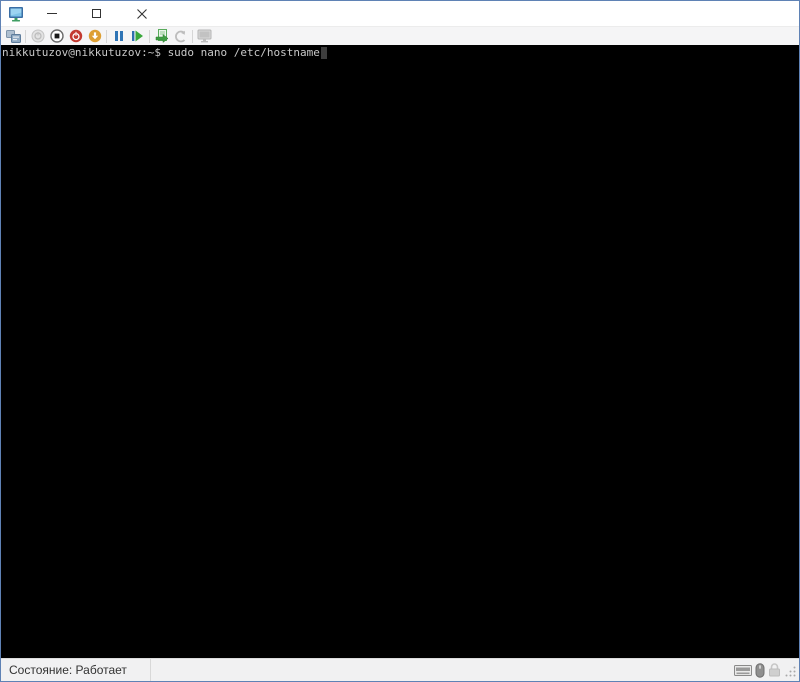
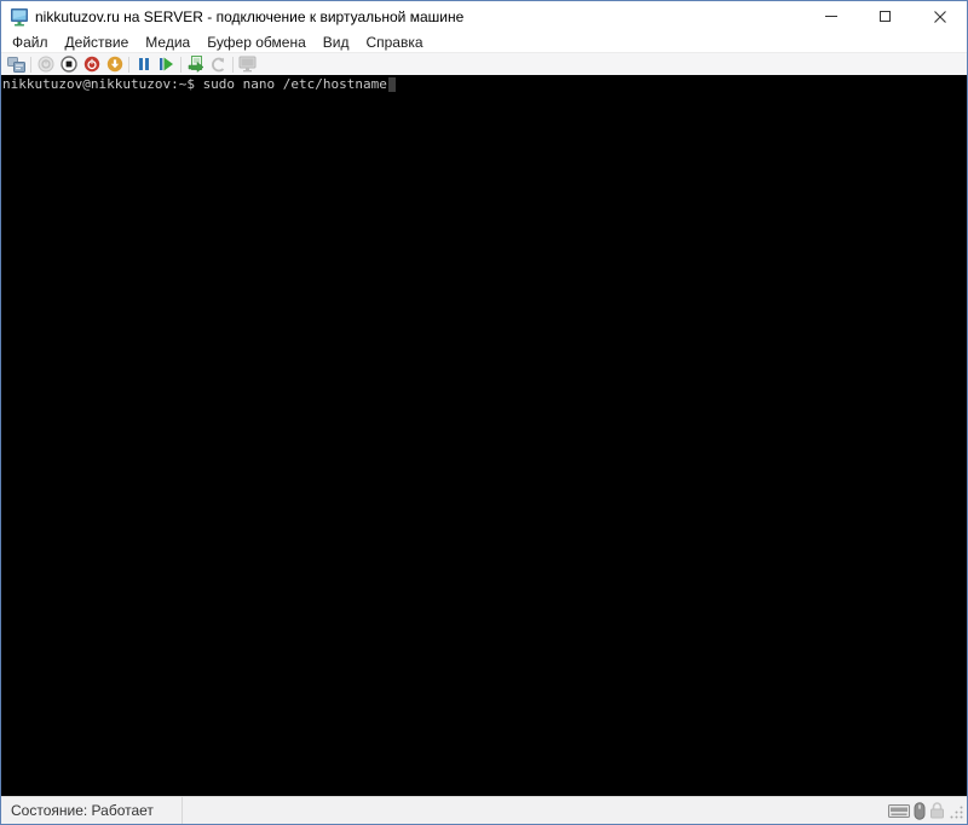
+ nikkutuzov.ru на SERVER - подключение к виртуальной машине
+ Файл
+ Действие
+ Медиа
+ Буфер обмена
+ Вид
+ Справка
  nikkutuzov@nikkutuzov:~$ sudo nano /etc/hostname
  Состояние: Работает
